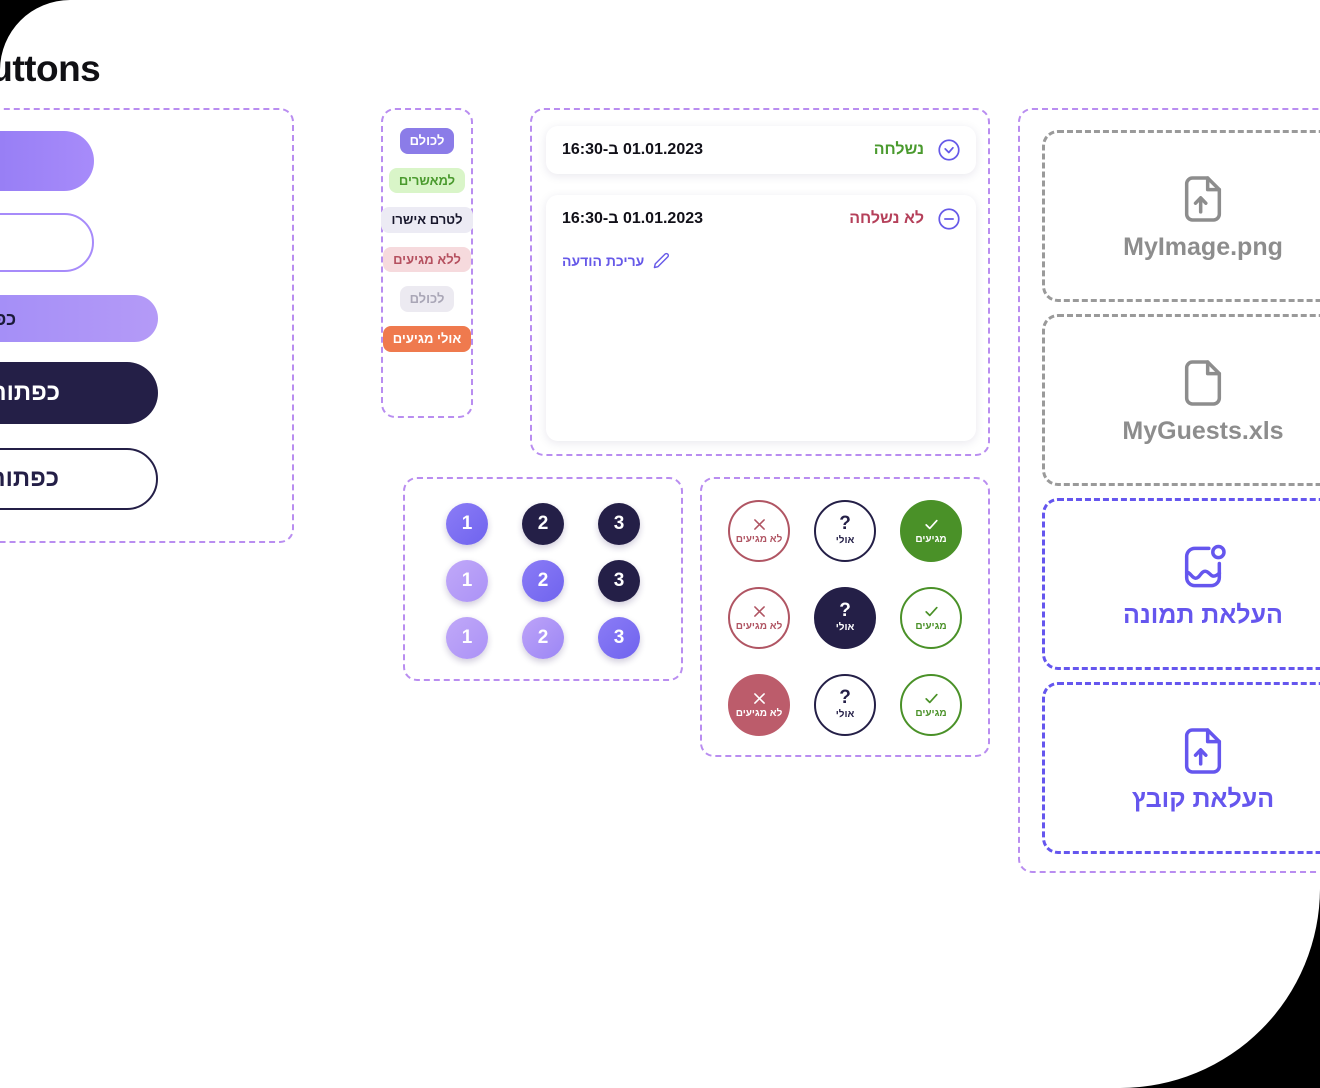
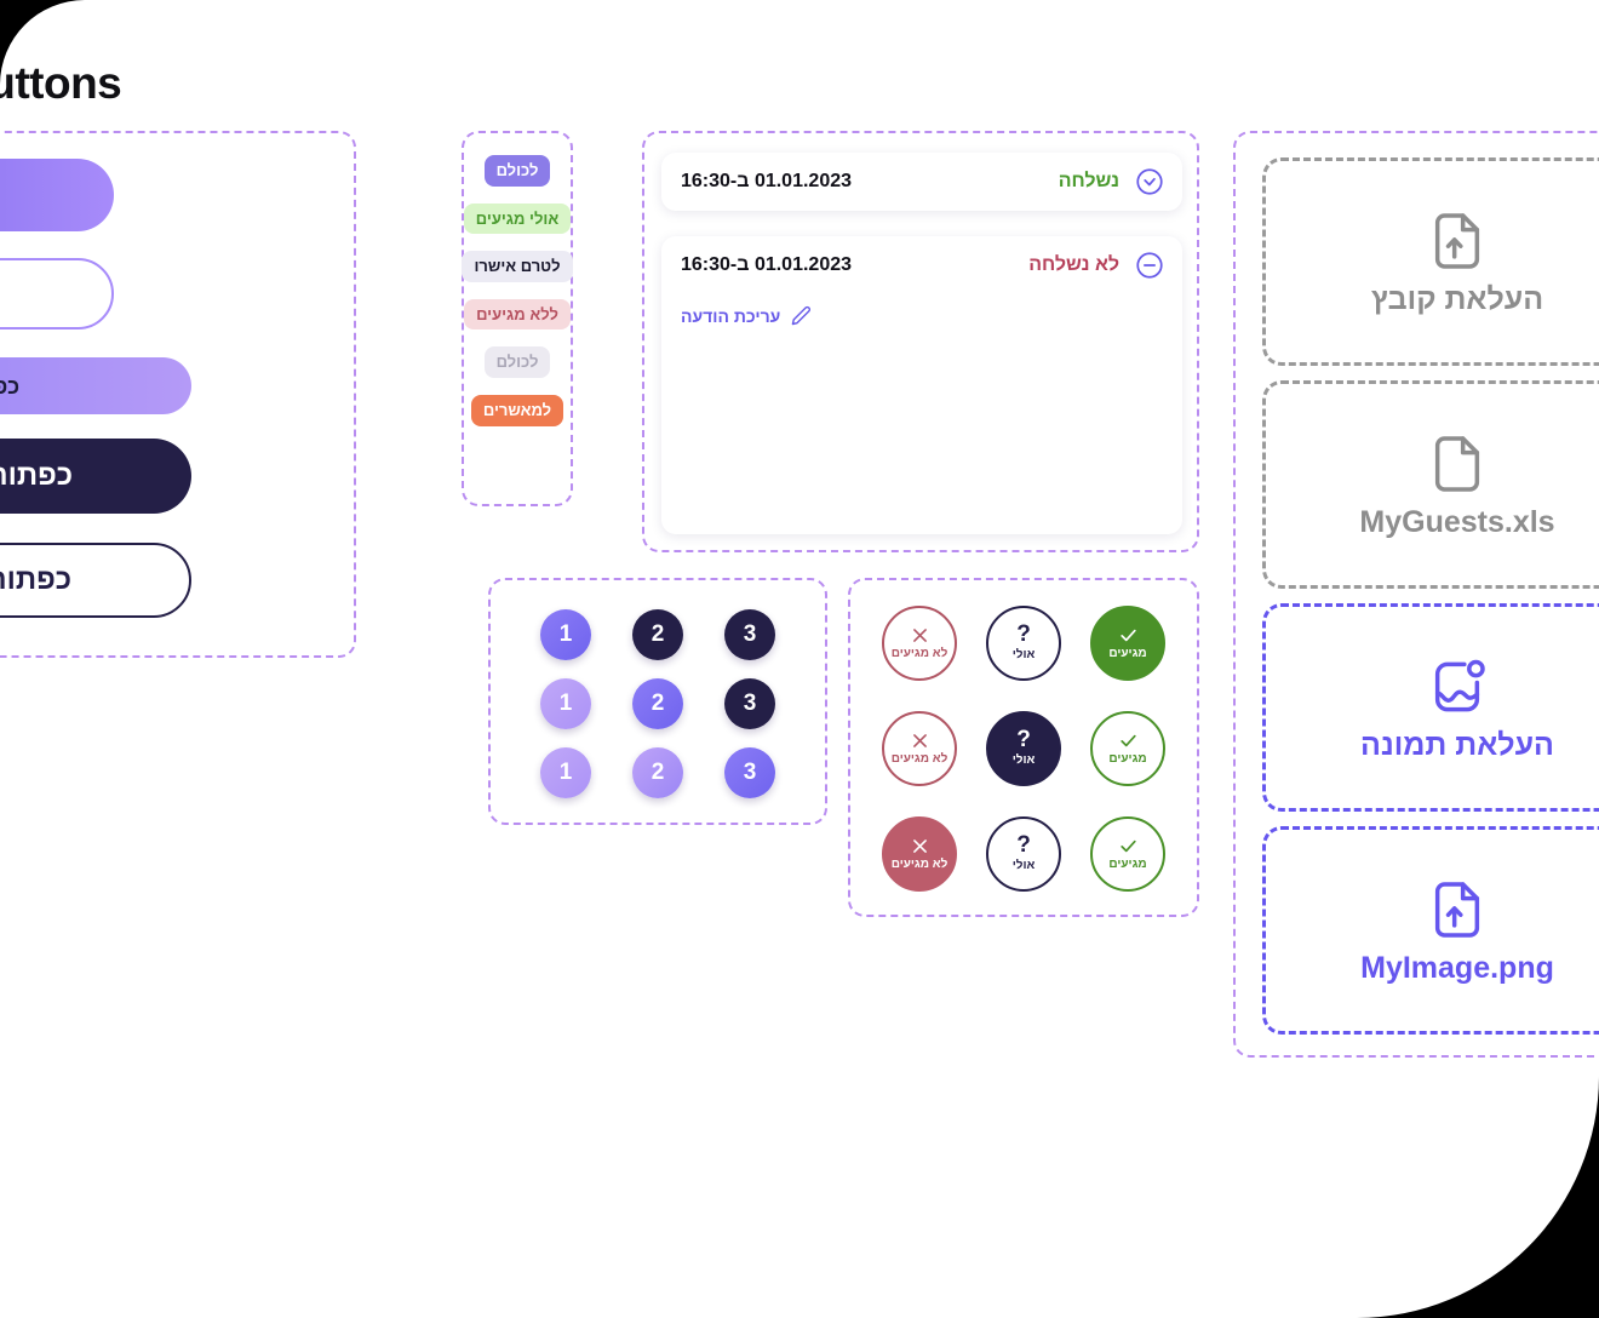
  uttons
  לכולם
- למאשרים
+ אולי מגיעים
  לטרם אישרו
  ללא מגיעים
  לכולם
- אולי מגיעים
+ למאשרים
  נשלחה
  01.01.2023 ב-16:30
  לא נשלחה
  01.01.2023 ב-16:30
  עריכת הודעה
  1
  2
  3
  1
  2
  3
  1
  2
  3
  לא מגיעים
  ?
  אולי
  מגיעים
  לא מגיעים
  ?
  אולי
  מגיעים
  לא מגיעים
  ?
  אולי
  מגיעים
- MyImage.png
+ העלאת קובץ
  MyGuests.xls
  העלאת תמונה
- העלאת קובץ
+ MyImage.png
